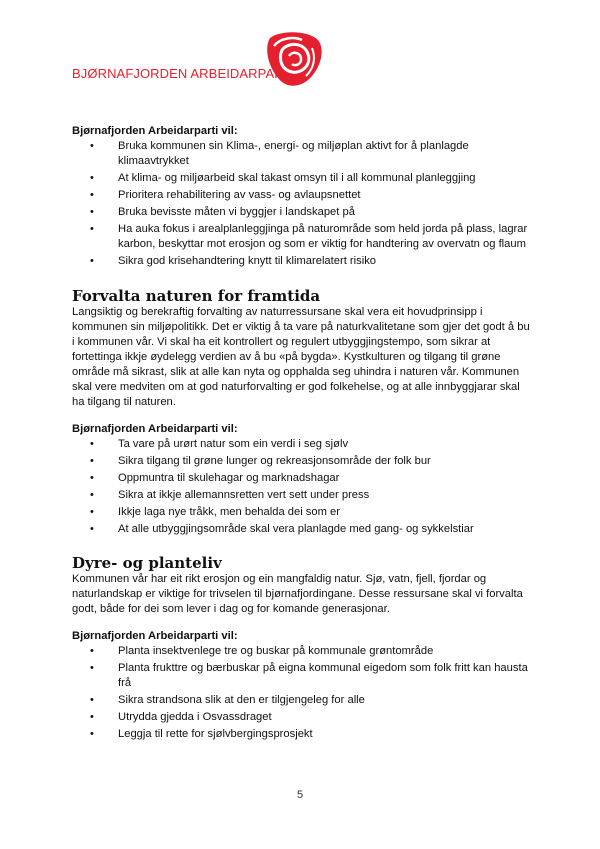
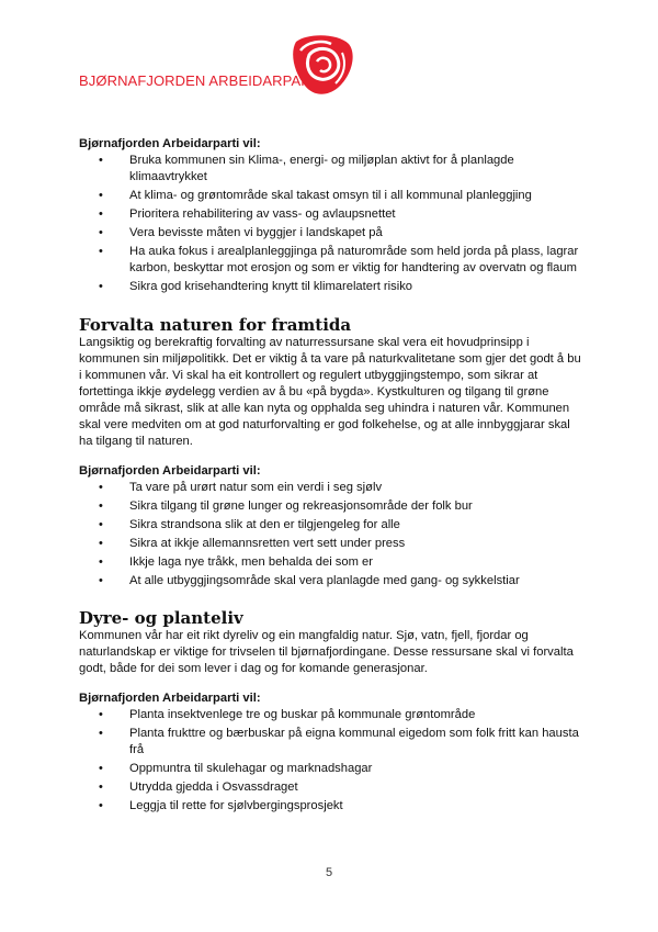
  BJØRNAFJORDEN ARBEIDARPA
  Bjørnafjorden Arbeidarparti vil:
  Bruka kommunen sin Klima-, energi- og miljøplan aktivt for å planlagde klimaavtrykket
- At klima- og miljøarbeid skal takast omsyn til i all kommunal planleggjing
+ At klima- og grøntområde skal takast omsyn til i all kommunal planleggjing
  Prioritera rehabilitering av vass- og avlaupsnettet
- Bruka bevisste måten vi byggjer i landskapet på
+ Vera bevisste måten vi byggjer i landskapet på
  Ha auka fokus i arealplanleggjinga på naturområde som held jorda på plass, lagrar karbon, beskyttar mot erosjon og som er viktig for handtering av overvatn og flaum
  Sikra god krisehandtering knytt til klimarelatert risiko
  Forvalta naturen for framtida
  Langsiktig og berekraftig forvalting av naturressursane skal vera eit hovudprinsipp i kommunen sin miljøpolitikk. Det er viktig å ta vare på naturkvalitetane som gjer det godt å bu i kommunen vår. Vi skal ha eit kontrollert og regulert utbyggjingstempo, som sikrar at fortettinga ikkje øydelegg verdien av å bu «på bygda». Kystkulturen og tilgang til grøne område må sikrast, slik at alle kan nyta og opphalda seg uhindra i naturen vår. Kommunen skal vere medviten om at god naturforvalting er god folkehelse, og at alle innbyggjarar skal ha tilgang til naturen.
  Bjørnafjorden Arbeidarparti vil:
  Ta vare på urørt natur som ein verdi i seg sjølv
  Sikra tilgang til grøne lunger og rekreasjonsområde der folk bur
- Oppmuntra til skulehagar og marknadshagar
+ Sikra strandsona slik at den er tilgjengeleg for alle
  Sikra at ikkje allemannsretten vert sett under press
  Ikkje laga nye tråkk, men behalda dei som er
  At alle utbyggjingsområde skal vera planlagde med gang- og sykkelstiar
  Dyre- og planteliv
- Kommunen vår har eit rikt erosjon og ein mangfaldig natur. Sjø, vatn, fjell, fjordar og naturlandskap er viktige for trivselen til bjørnafjordingane. Desse ressursane skal vi forvalta godt, både for dei som lever i dag og for komande generasjonar.
+ Kommunen vår har eit rikt dyreliv og ein mangfaldig natur. Sjø, vatn, fjell, fjordar og naturlandskap er viktige for trivselen til bjørnafjordingane. Desse ressursane skal vi forvalta godt, både for dei som lever i dag og for komande generasjonar.
  Bjørnafjorden Arbeidarparti vil:
  Planta insektvenlege tre og buskar på kommunale grøntområde
  Planta frukttre og bærbuskar på eigna kommunal eigedom som folk fritt kan hausta frå
- Sikra strandsona slik at den er tilgjengeleg for alle
+ Oppmuntra til skulehagar og marknadshagar
  Utrydda gjedda i Osvassdraget
  Leggja til rette for sjølvbergingsprosjekt
  5
